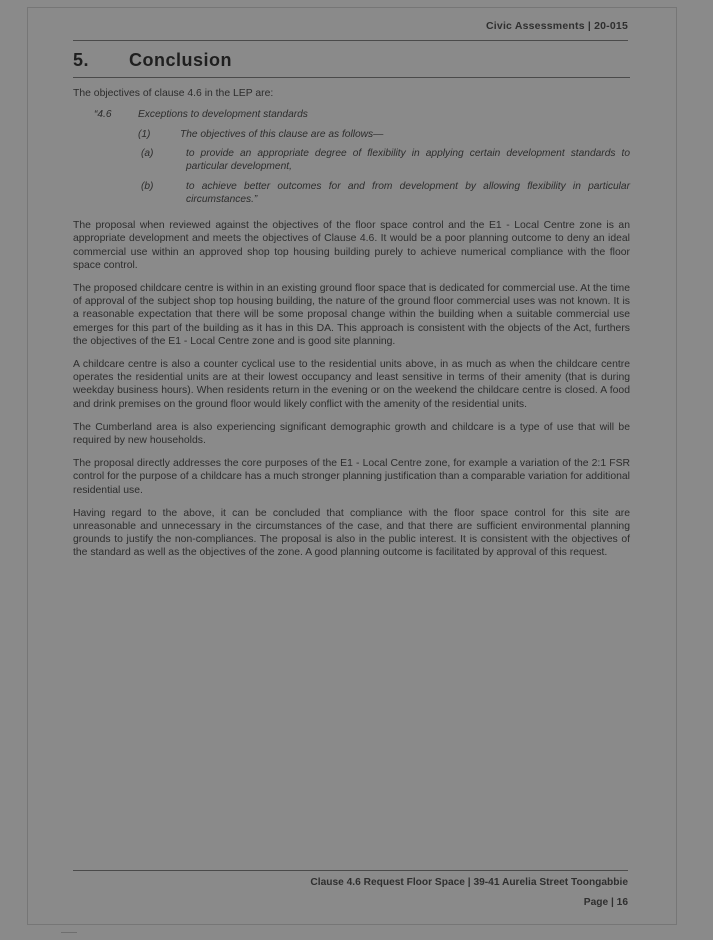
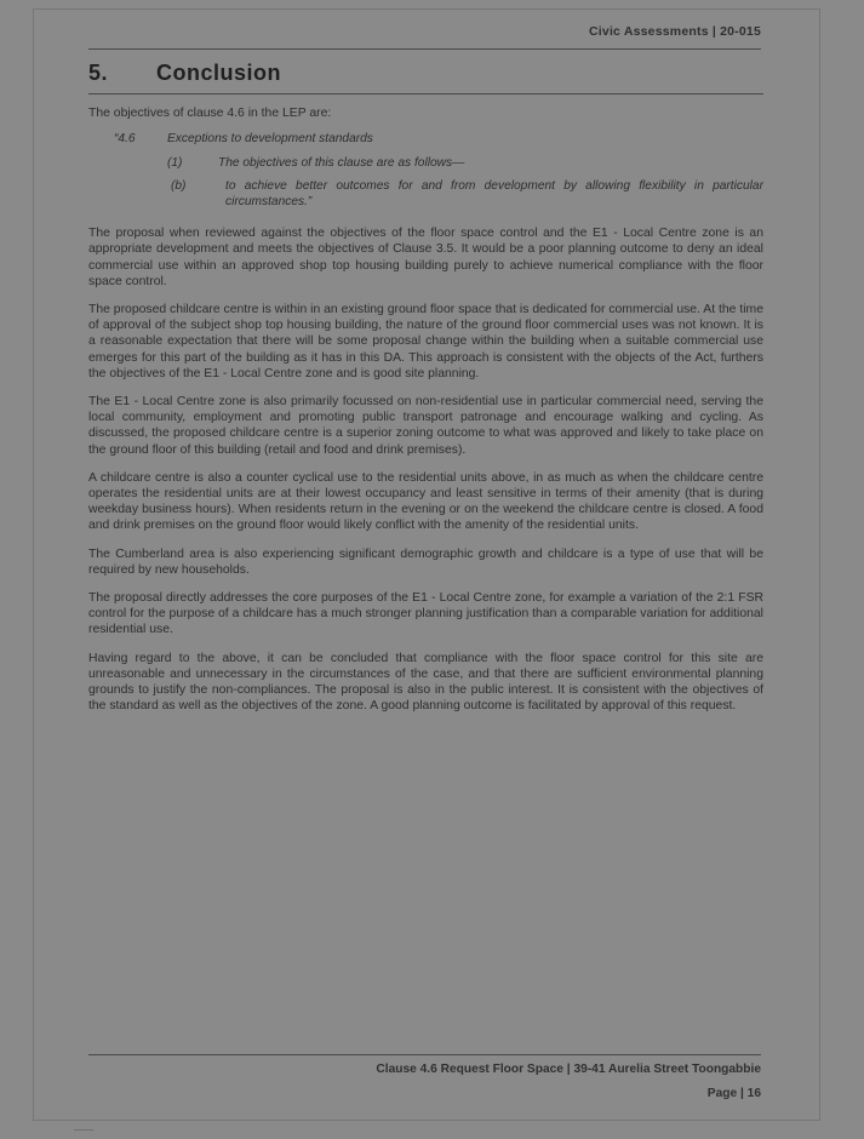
  Civic Assessments | 20-015
  5. Conclusion
  The objectives of clause 4.6 in the LEP are:
  “4.6 Exceptions to development standards
  (1) The objectives of this clause are as follows—
- (a)
- to provide an appropriate degree of flexibility in applying certain development standards to particular development,
  (b)
  to achieve better outcomes for and from development by allowing flexibility in particular circumstances.”
- The proposal when reviewed against the objectives of the floor space control and the E1 - Local Centre zone is an appropriate development and meets the objectives of Clause 4.6. It would be a poor planning outcome to deny an ideal commercial use within an approved shop top housing building purely to achieve numerical compliance with the floor space control.
+ The proposal when reviewed against the objectives of the floor space control and the E1 - Local Centre zone is an appropriate development and meets the objectives of Clause 3.5. It would be a poor planning outcome to deny an ideal commercial use within an approved shop top housing building purely to achieve numerical compliance with the floor space control.
  The proposed childcare centre is within in an existing ground floor space that is dedicated for commercial use. At the time of approval of the subject shop top housing building, the nature of the ground floor commercial uses was not known. It is a reasonable expectation that there will be some proposal change within the building when a suitable commercial use emerges for this part of the building as it has in this DA. This approach is consistent with the objects of the Act, furthers the objectives of the E1 - Local Centre zone and is good site planning.
+ The E1 - Local Centre zone is also primarily focussed on non-residential use in particular commercial need, serving the local community, employment and promoting public transport patronage and encourage walking and cycling. As discussed, the proposed childcare centre is a superior zoning outcome to what was approved and likely to take place on the ground floor of this building (retail and food and drink premises).
  A childcare centre is also a counter cyclical use to the residential units above, in as much as when the childcare centre operates the residential units are at their lowest occupancy and least sensitive in terms of their amenity (that is during weekday business hours). When residents return in the evening or on the weekend the childcare centre is closed. A food and drink premises on the ground floor would likely conflict with the amenity of the residential units.
  The Cumberland area is also experiencing significant demographic growth and childcare is a type of use that will be required by new households.
  The proposal directly addresses the core purposes of the E1 - Local Centre zone, for example a variation of the 2:1 FSR control for the purpose of a childcare has a much stronger planning justification than a comparable variation for additional residential use.
  Having regard to the above, it can be concluded that compliance with the floor space control for this site are unreasonable and unnecessary in the circumstances of the case, and that there are sufficient environmental planning grounds to justify the non-compliances. The proposal is also in the public interest. It is consistent with the objectives of the standard as well as the objectives of the zone. A good planning outcome is facilitated by approval of this request.
  Clause 4.6 Request Floor Space | 39-41 Aurelia Street Toongabbie
  Page | 16
